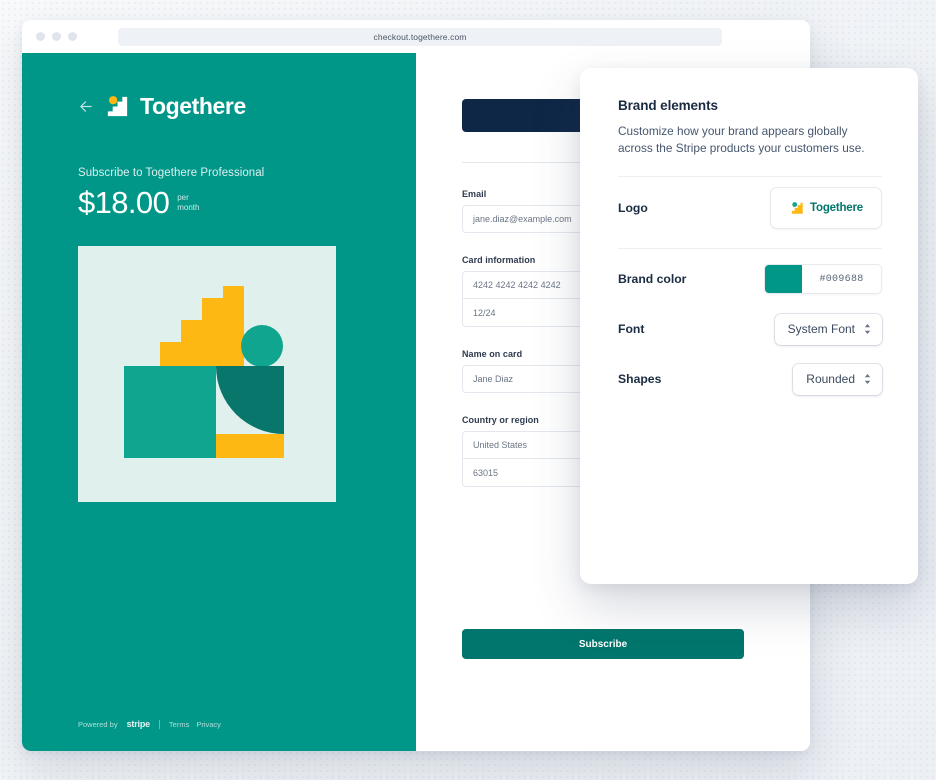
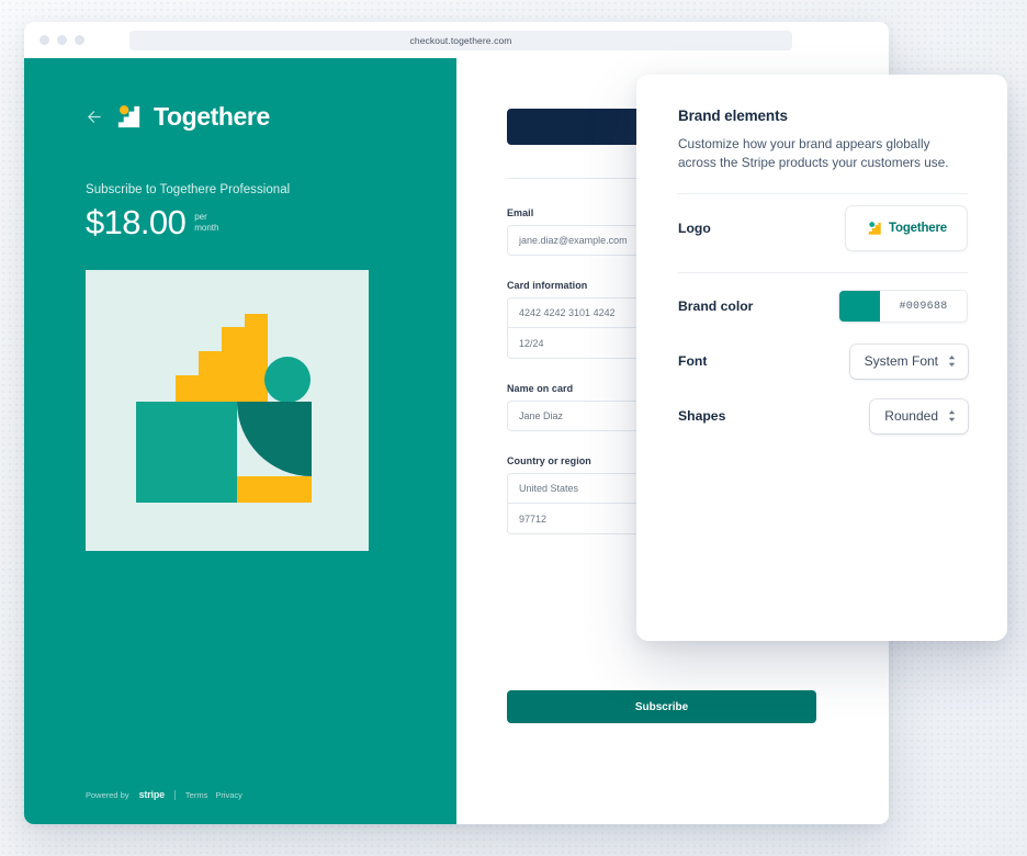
  checkout.togethere.com
  Togethere
  Subscribe to Togethere Professional
  $18.00
  per
  month
  Powered by
  stripe
  Terms
  Privacy
  Email
  jane.diaz@example.com
  Card information
- 4242 4242 4242 4242
+ 4242 4242 3101 4242
  12/24
  Name on card
  Jane Diaz
  Country or region
  United States
- 63015
+ 97712
  Subscribe
  Brand elements
  Customize how your brand appears globally across the Stripe products your customers use.
  Logo
  Togethere
  Brand color
  #009688
  Font
  System Font
  Shapes
  Rounded
